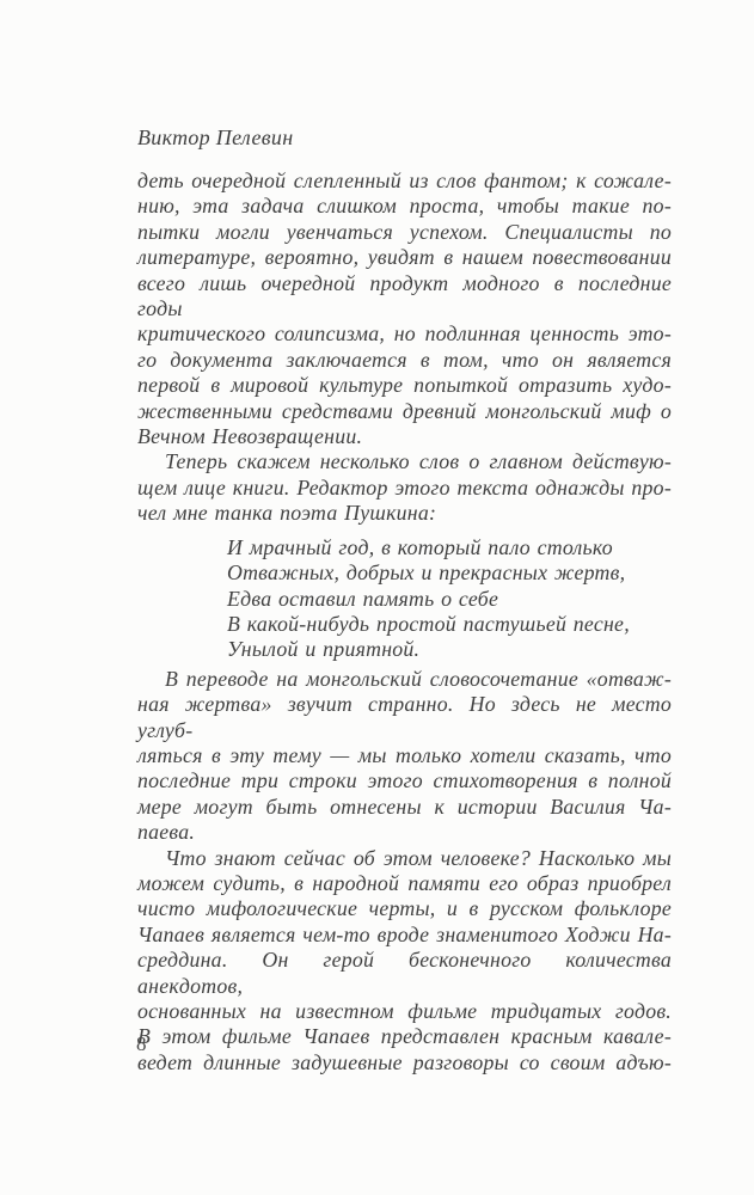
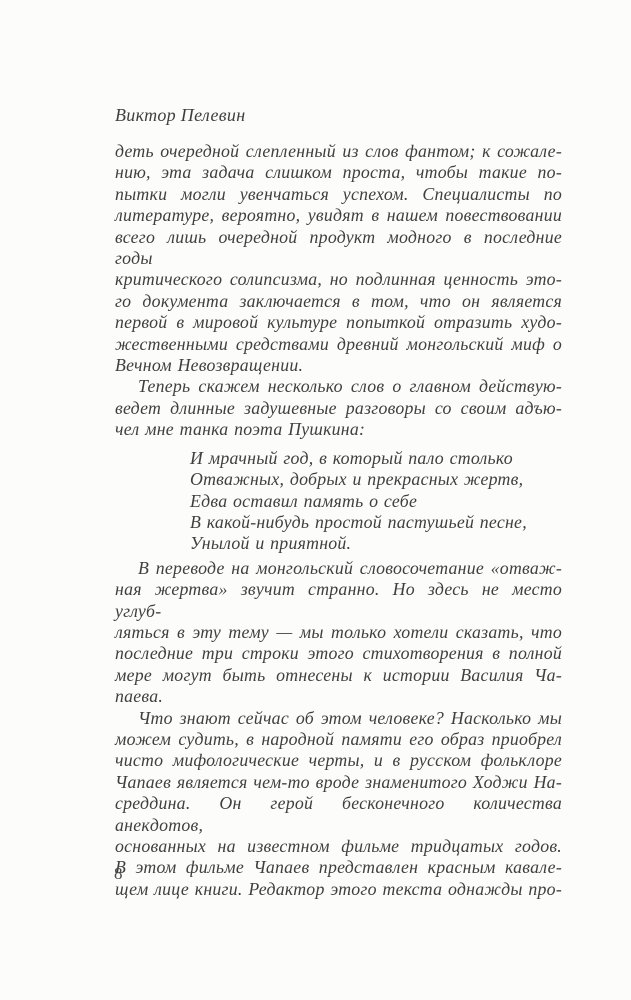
  Виктор Пелевин
  деть очередной слепленный из слов фантом; к сожале-
  нию, эта задача слишком проста, чтобы такие по-
  пытки могли увенчаться успехом. Специалисты по
  литературе, вероятно, увидят в нашем повествовании
  всего лишь очередной продукт модного в последние годы
  критического солипсизма, но подлинная ценность это-
  го документа заключается в том, что он является
  первой в мировой культуре попыткой отразить худо-
  жественными средствами древний монгольский миф о
  Вечном Невозвращении.
  Теперь скажем несколько слов о главном действую-
- щем лице книги. Редактор этого текста однажды про-
+ ведет длинные задушевные разговоры со своим адъю-
  чел мне танка поэта Пушкина:
  И мрачный год, в который пало столько
  Отважных, добрых и прекрасных жертв,
  Едва оставил память о себе
  В какой-нибудь простой пастушьей песне,
  Унылой и приятной.
  В переводе на монгольский словосочетание «отваж-
  ная жертва» звучит странно. Но здесь не место углуб-
  ляться в эту тему — мы только хотели сказать, что
  последние три строки этого стихотворения в полной
  мере могут быть отнесены к истории Василия Ча-
  паева.
  Что знают сейчас об этом человеке? Насколько мы
  можем судить, в народной памяти его образ приобрел
  чисто мифологические черты, и в русском фольклоре
  Чапаев является чем-то вроде знаменитого Ходжи На-
  среддина. Он герой бесконечного количества анекдотов,
  основанных на известном фильме тридцатых годов.
  В этом фильме Чапаев представлен красным кавале-
- ведет длинные задушевные разговоры со своим адъю-
+ щем лице книги. Редактор этого текста однажды про-
  8
